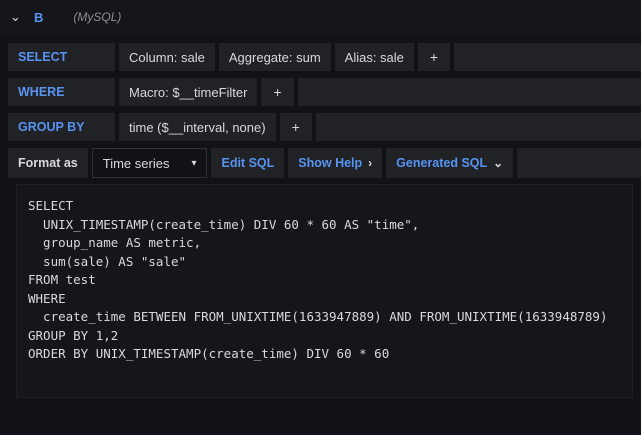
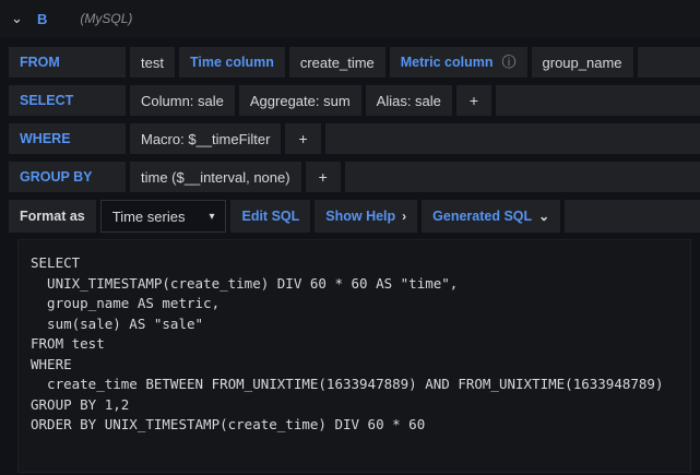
  ⌄
  B
  (MySQL)
+ FROM
+ test
+ Time column
+ create_time
+ Metric column
+ ⓘ
+ group_name
  SELECT
  Column: sale
  Aggregate: sum
  Alias: sale
  +
  WHERE
  Macro: $__timeFilter
  +
  GROUP BY
  time ($__interval, none)
  +
  Format as
  Time series
  ▾
  Edit SQL
  Show Help
  ›
  Generated SQL
  ⌄
  SELECT
  UNIX_TIMESTAMP(create_time) DIV 60 * 60 AS "time",
  group_name AS metric,
  sum(sale) AS "sale"
  FROM test
  WHERE
  create_time BETWEEN FROM_UNIXTIME(1633947889) AND FROM_UNIXTIME(1633948789)
  GROUP BY 1,2
  ORDER BY UNIX_TIMESTAMP(create_time) DIV 60 * 60
